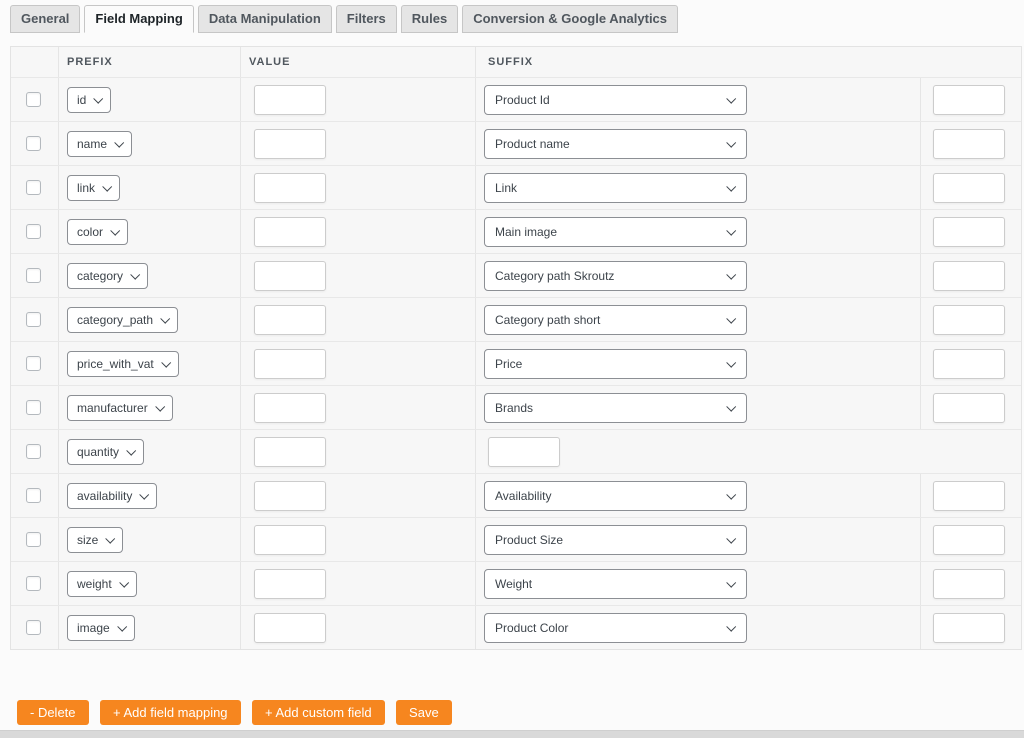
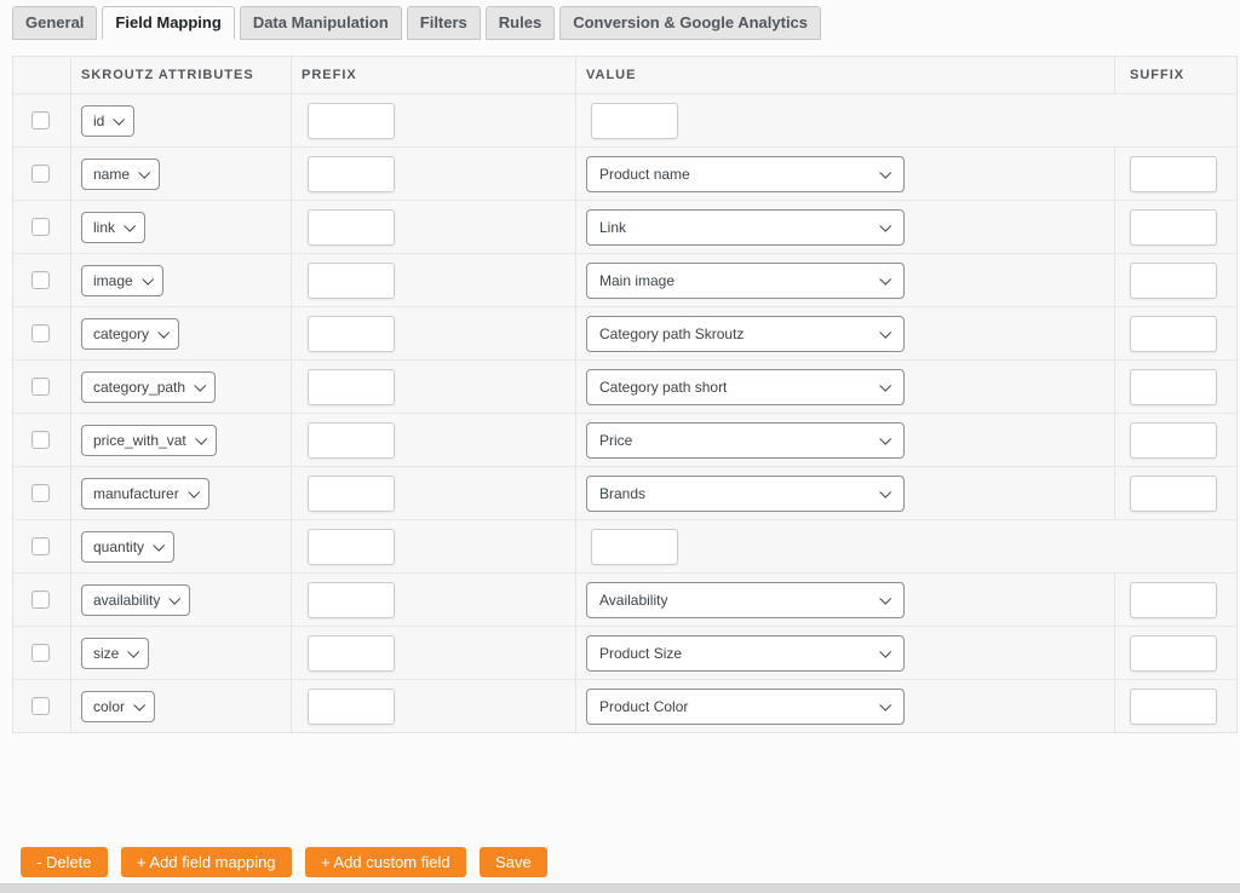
  General Field Mapping Data Manipulation Filters Rules Conversion & Google Analytics
+ SKROUTZ ATTRIBUTES
  PREFIX
  VALUE
  SUFFIX
  id
- Product Id
  name
  Product name
  link
  Link
- color
+ image
  Main image
  category
  Category path Skroutz
  category_path
  Category path short
  price_with_vat
  Price
  manufacturer
  Brands
  quantity
  availability
  Availability
  size
  Product Size
- weight
- Weight
- image
+ color
  Product Color
  - Delete + Add field mapping + Add custom field Save
